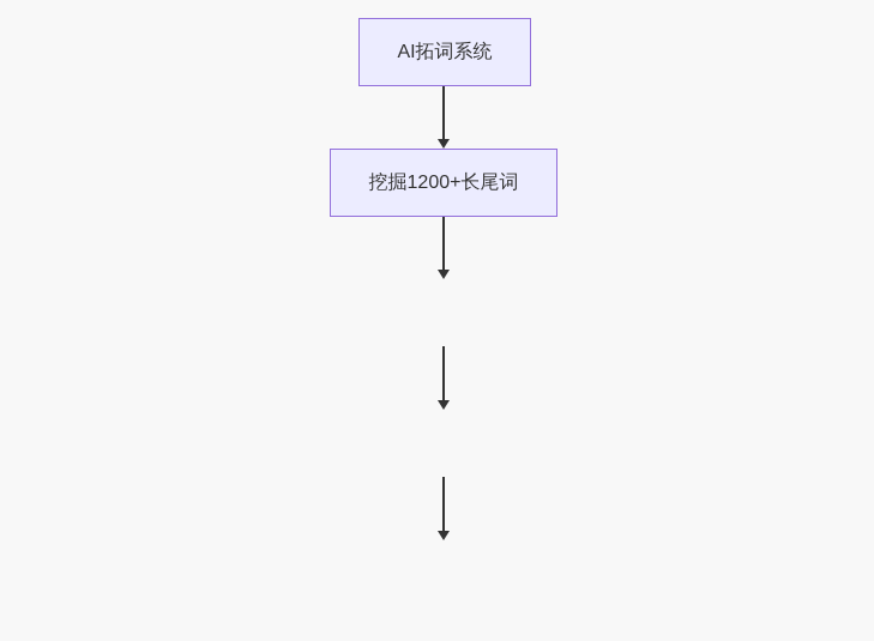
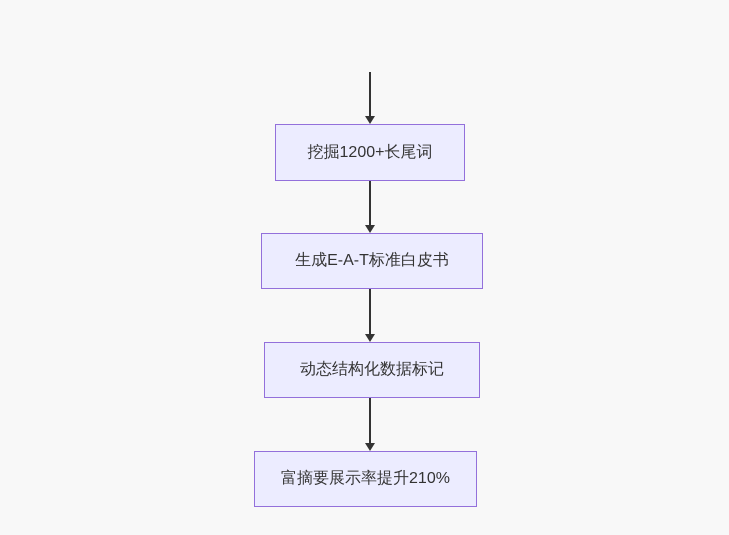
- AI拓词系统
  挖掘1200+长尾词
+ 生成E-A-T标准白皮书
+ 动态结构化数据标记
+ 富摘要展示率提升210%
